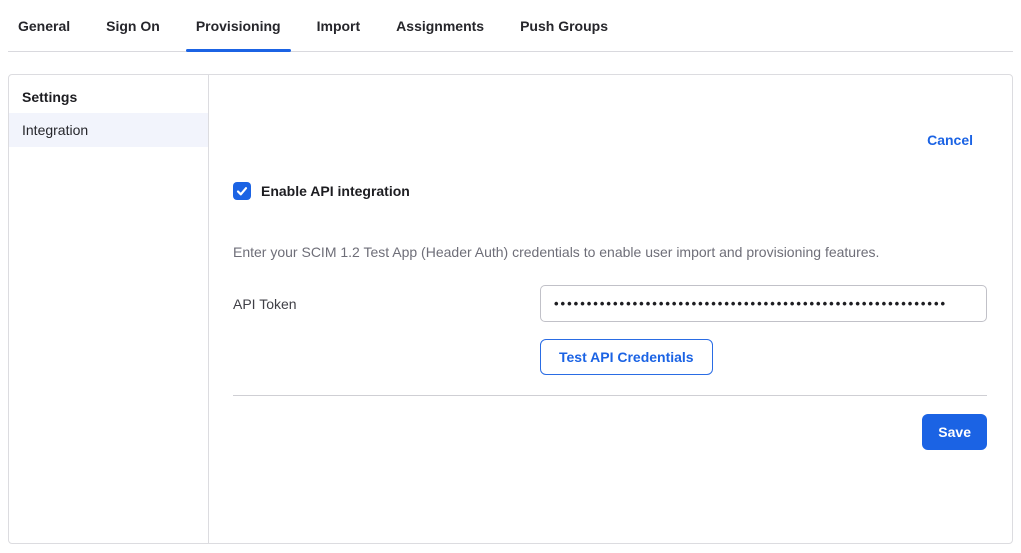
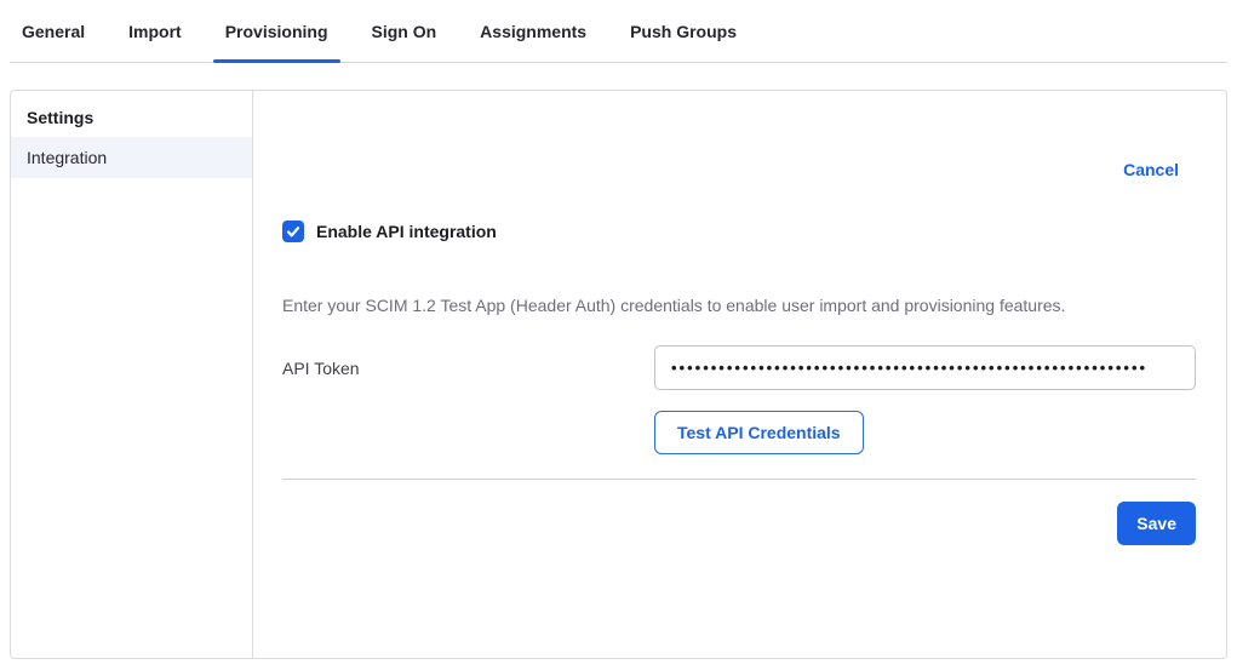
  General
- Sign On
+ Import
  Provisioning
- Import
+ Sign On
  Assignments
  Push Groups
  Settings
  Integration
  Cancel
  Enable API integration
  Enter your SCIM 1.2 Test App (Header Auth) credentials to enable user import and provisioning features.
  API Token
  ••••••••••••••••••••••••••••••••••••••••••••••••••••••••••••
  Test API Credentials
  Save
